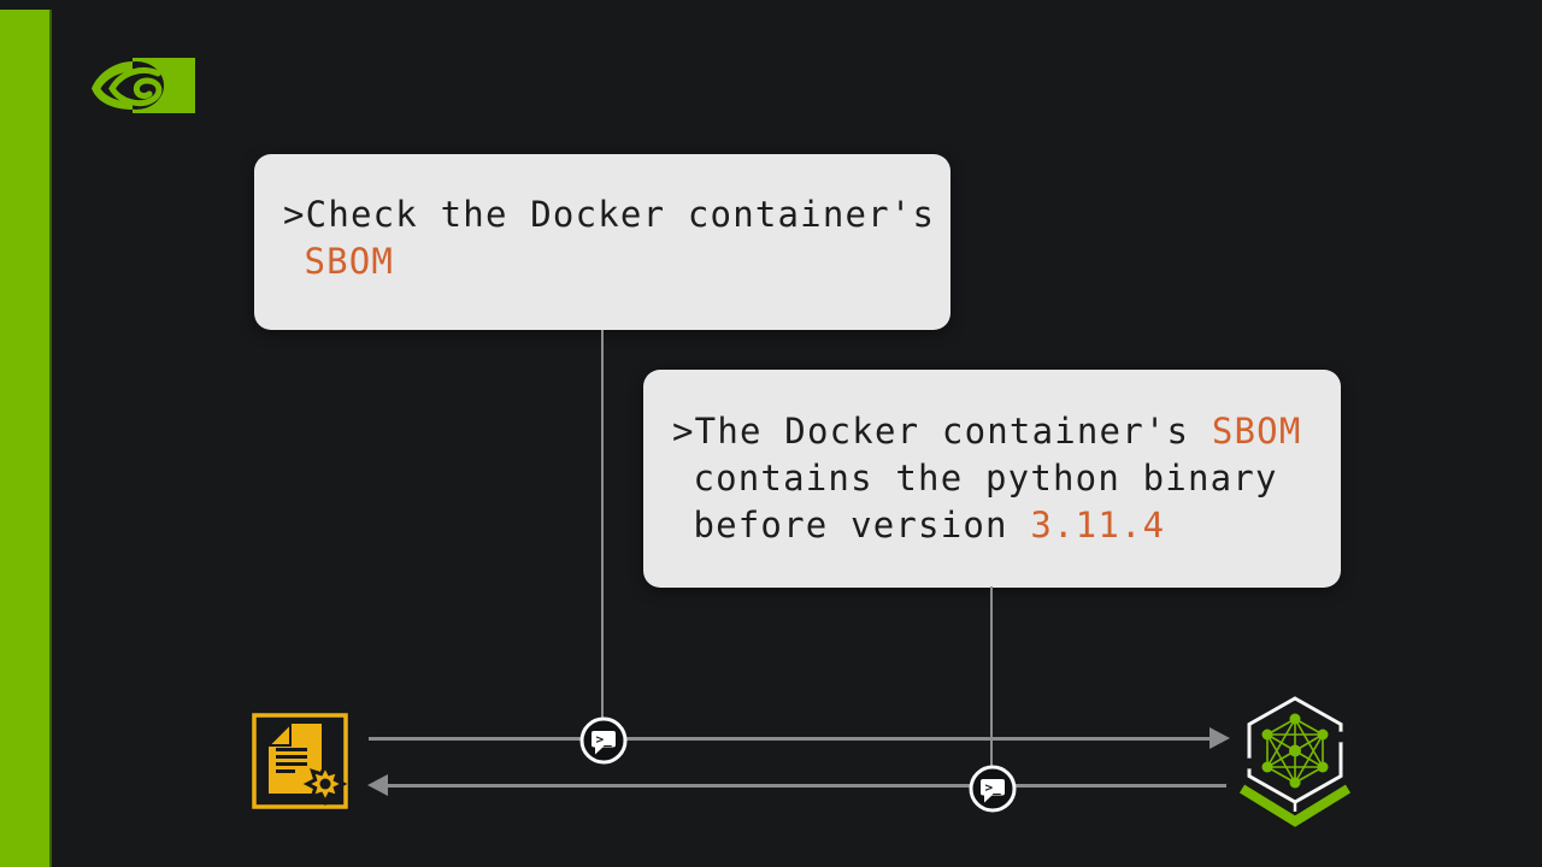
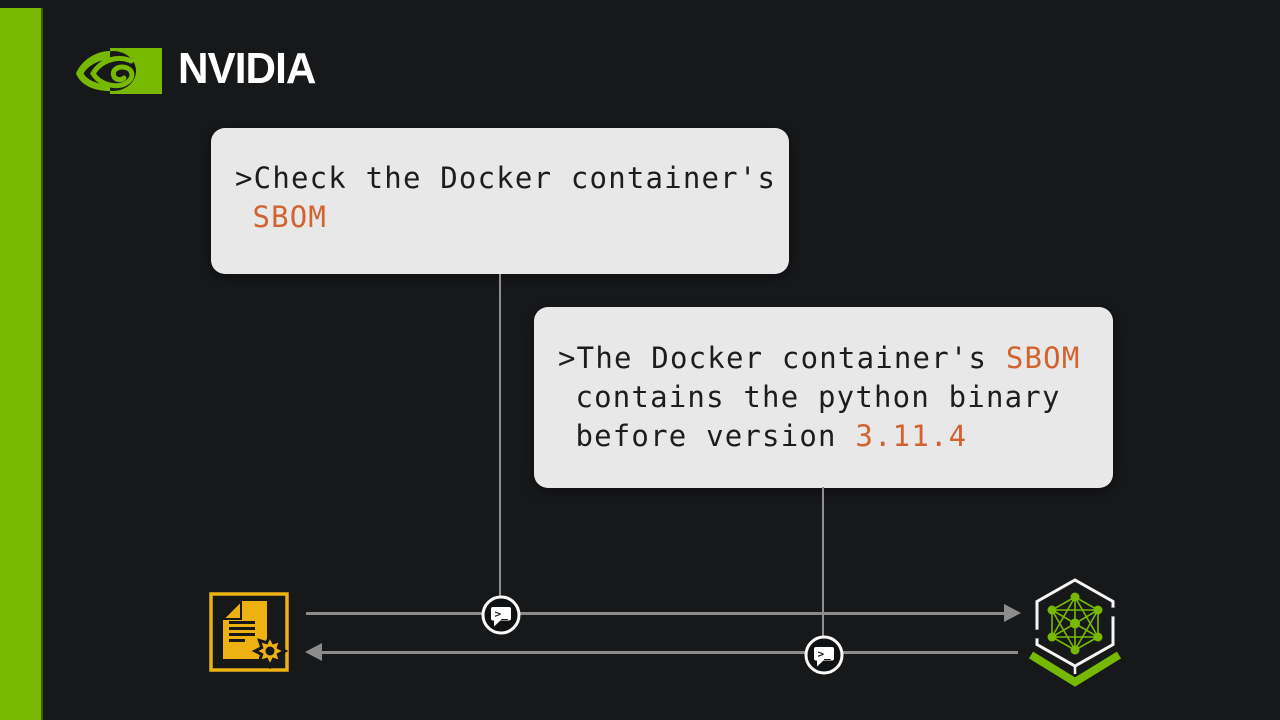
+ NVIDIA
  >Check the Docker container's
  SBOM
  >The Docker container's SBOM
  contains the python binary
  before version 3.11.4
  >_
  >_
